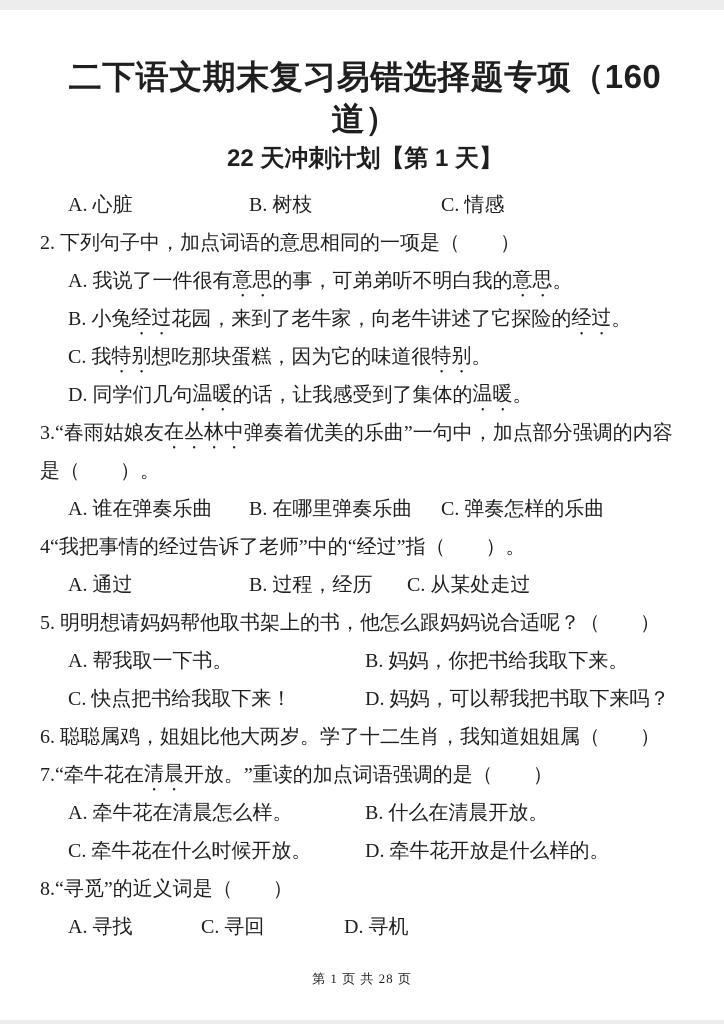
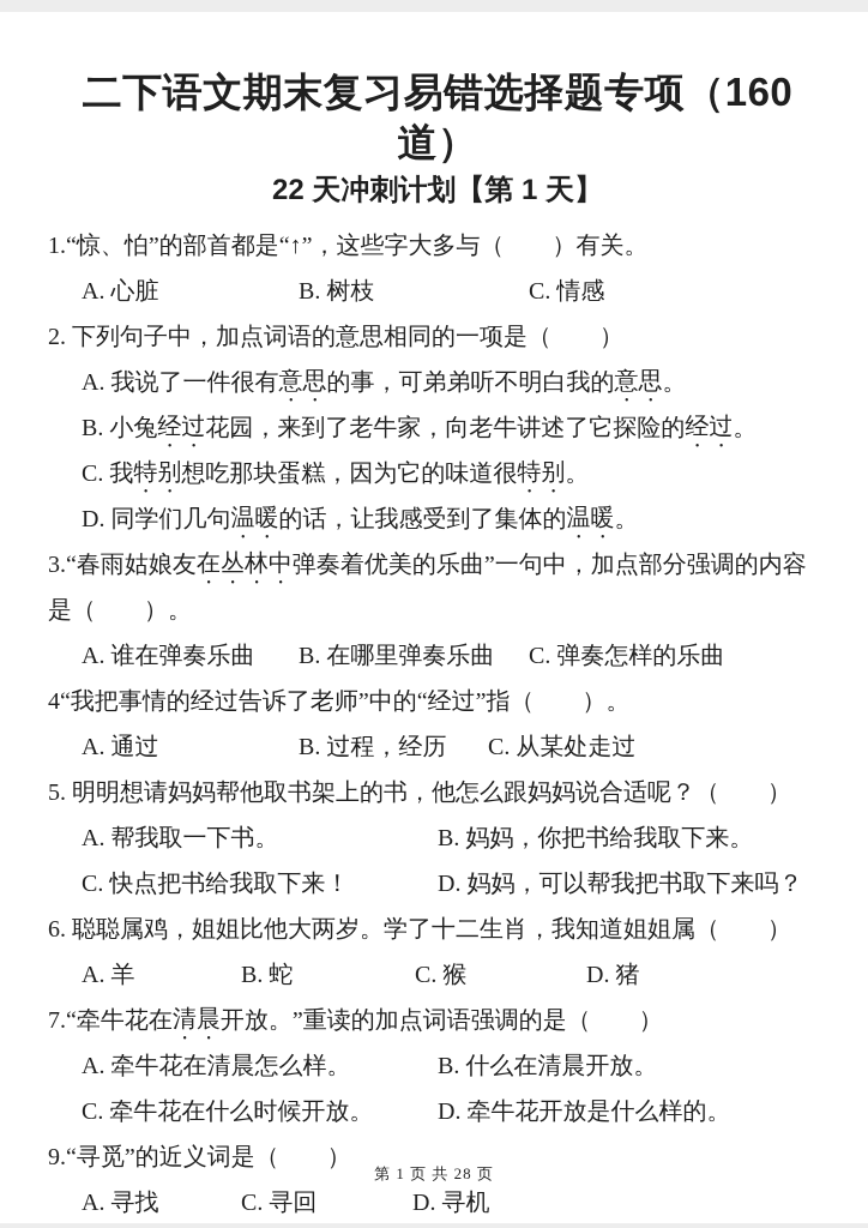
  二下语文期末复习易错选择题专项（160 道）
  22 天冲刺计划【第 1 天】
+ 1.“惊、怕”的部首都是“↑”，这些字大多与（ ）有关。
  A. 心脏
  B. 树枝
  C. 情感
  2. 下列句子中，加点词语的意思相同的一项是（ ）
  A. 我说了一件很有
  意思
  的事，可弟弟听不明白我的
  意思
  。
  B. 小兔
  经过
  花园，来到了老牛家，向老牛讲述了它探险的
  经过
  。
  C. 我
  特别
  想吃那块蛋糕，因为它的味道很
  特别
  。
  D. 同学们几句
  温暖
  的话，让我感受到了集体的
  温暖
  。
  3.“春雨姑娘友
  在丛林中
  弹奏着优美的乐曲”一句中，加点部分强调的内容
  是（ ）。
  A. 谁在弹奏乐曲
  B. 在哪里弹奏乐曲
  C. 弹奏怎样的乐曲
  4“我把事情的经过告诉了老师”中的“经过”指（ ）。
  A. 通过
  B. 过程，经历
  C. 从某处走过
  5. 明明想请妈妈帮他取书架上的书，他怎么跟妈妈说合适呢？（ ）
  A. 帮我取一下书。
  B. 妈妈，你把书给我取下来。
  C. 快点把书给我取下来！
  D. 妈妈，可以帮我把书取下来吗？
  6. 聪聪属鸡，姐姐比他大两岁。学了十二生肖，我知道姐姐属（ ）
+ A. 羊
+ B. 蛇
+ C. 猴
+ D. 猪
  7.“牵牛花在
  清晨
  开放。”重读的加点词语强调的是（ ）
  A. 牵牛花在清晨怎么样。
  B. 什么在清晨开放。
  C. 牵牛花在什么时候开放。
  D. 牵牛花开放是什么样的。
- 8.“寻觅”的近义词是（ ）
+ 9.“寻觅”的近义词是（ ）
  A. 寻找
  C. 寻回
  D. 寻机
  第 1 页 共 28 页
